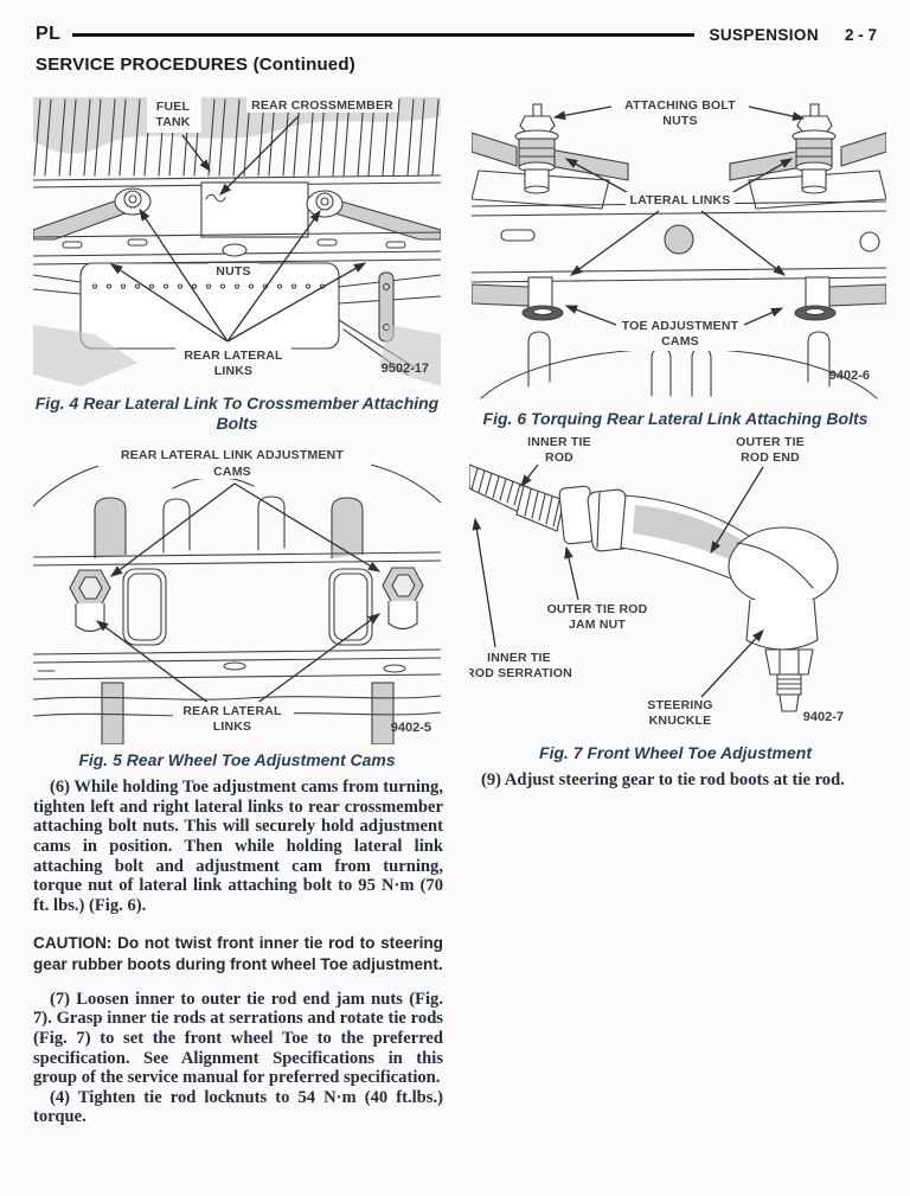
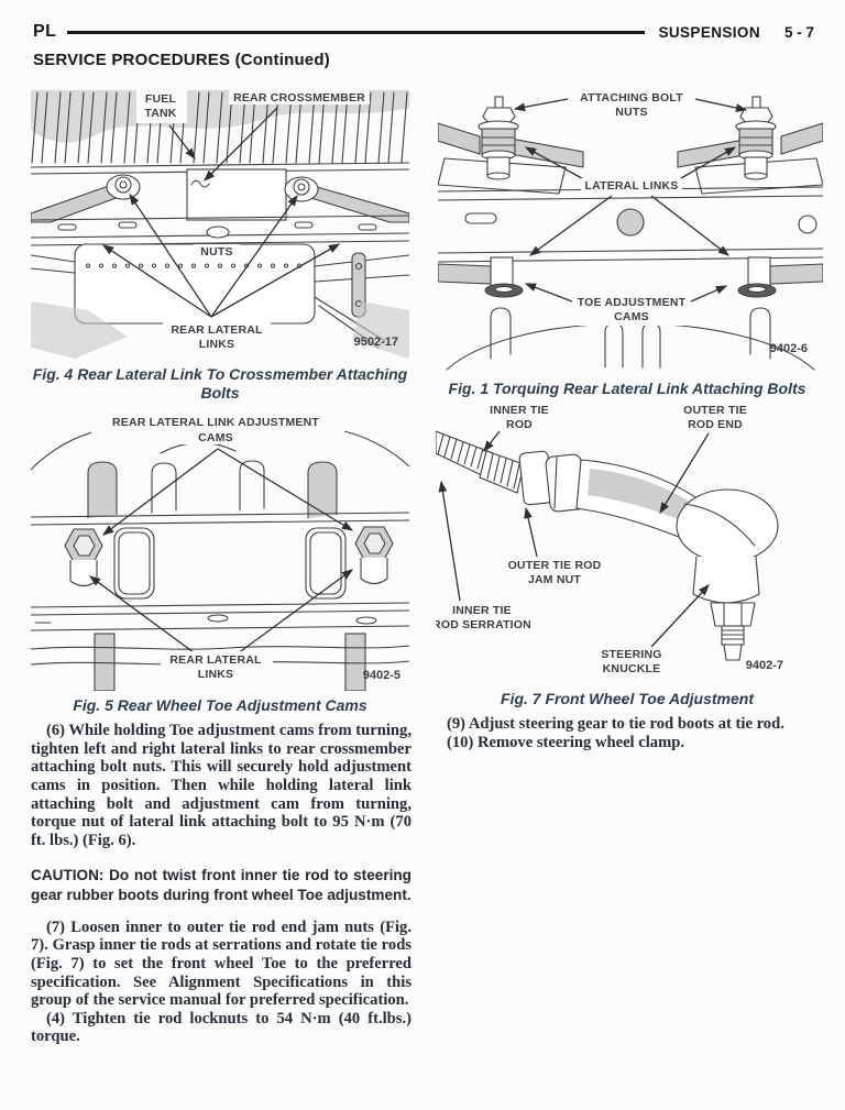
  PL
  SUSPENSION
- 2 - 7
+ 5 - 7
  SERVICE PROCEDURES (Continued)
  FUEL
  TANK
  REAR CROSSMEMBER
  NUTS
  REAR LATERAL
  LINKS
  9502-17
  Fig. 4 Rear Lateral Link To Crossmember Attaching Bolts
  ATTACHING BOLT
  NUTS
  LATERAL LINKS
  TOE ADJUSTMENT
  CAMS
  9402-6
- Fig. 6 Torquing Rear Lateral Link Attaching Bolts
+ Fig. 1 Torquing Rear Lateral Link Attaching Bolts
  REAR LATERAL LINK ADJUSTMENT
  CAMS
  REAR LATERAL
  LINKS
  9402-5
  Fig. 5 Rear Wheel Toe Adjustment Cams
  INNER TIE
  ROD
  OUTER TIE
  ROD END
  OUTER TIE ROD
  JAM NUT
  INNER TIE
  ROD SERRATION
  STEERING
  KNUCKLE
  9402-7
  Fig. 7 Front Wheel Toe Adjustment
  (6) While holding Toe adjustment cams from turning, tighten left and right lateral links to rear crossmember attaching bolt nuts. This will securely hold adjustment cams in position. Then while holding lateral link attaching bolt and adjustment cam from turning, torque nut of lateral link attaching bolt to 95 N·m (70 ft. lbs.) (Fig. 6).
  CAUTION: Do not twist front inner tie rod to steering gear rubber boots during front wheel Toe adjustment.
  (7) Loosen inner to outer tie rod end jam nuts (Fig. 7). Grasp inner tie rods at serrations and rotate tie rods (Fig. 7) to set the front wheel Toe to the preferred specification. See Alignment Specifications in this group of the service manual for preferred specification.
  (4) Tighten tie rod locknuts to 54 N·m (40 ft.lbs.) torque.
  (9) Adjust steering gear to tie rod boots at tie rod.
+ (10) Remove steering wheel clamp.
